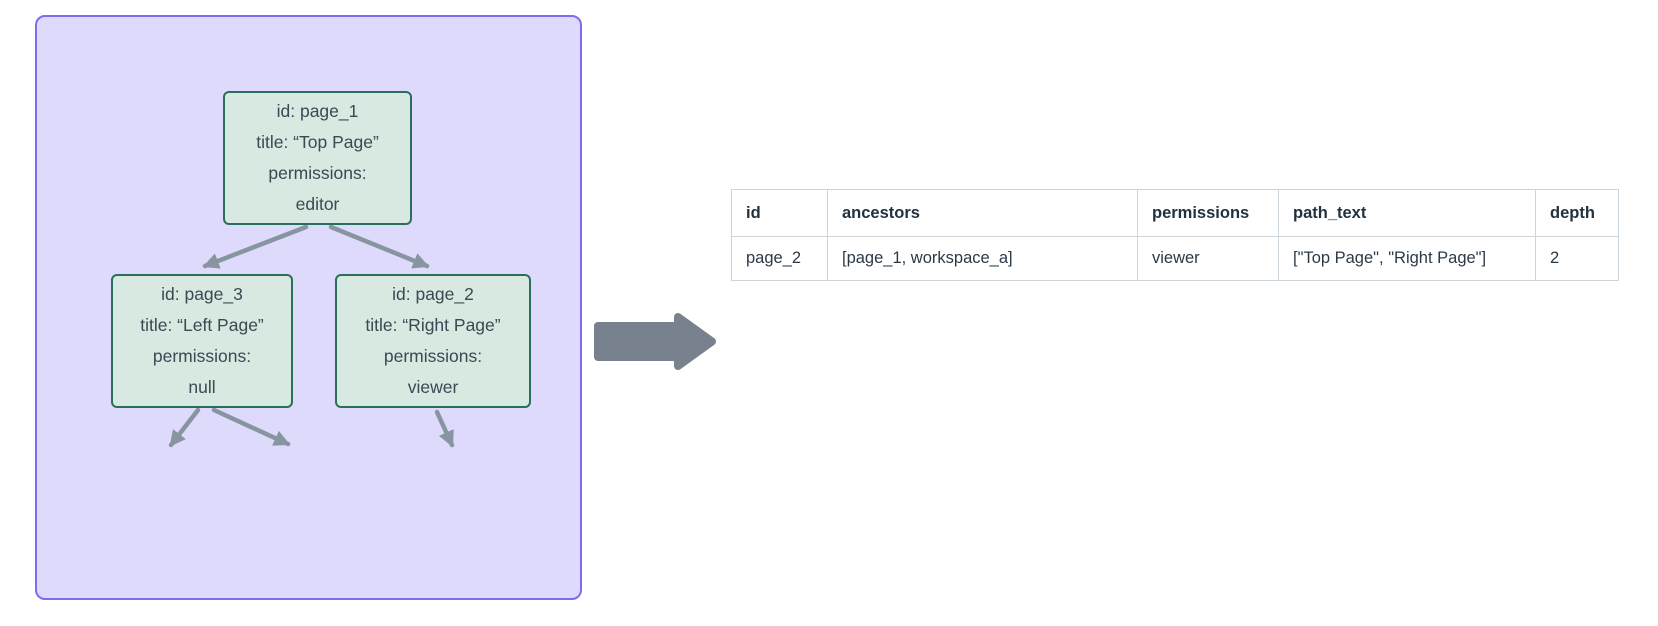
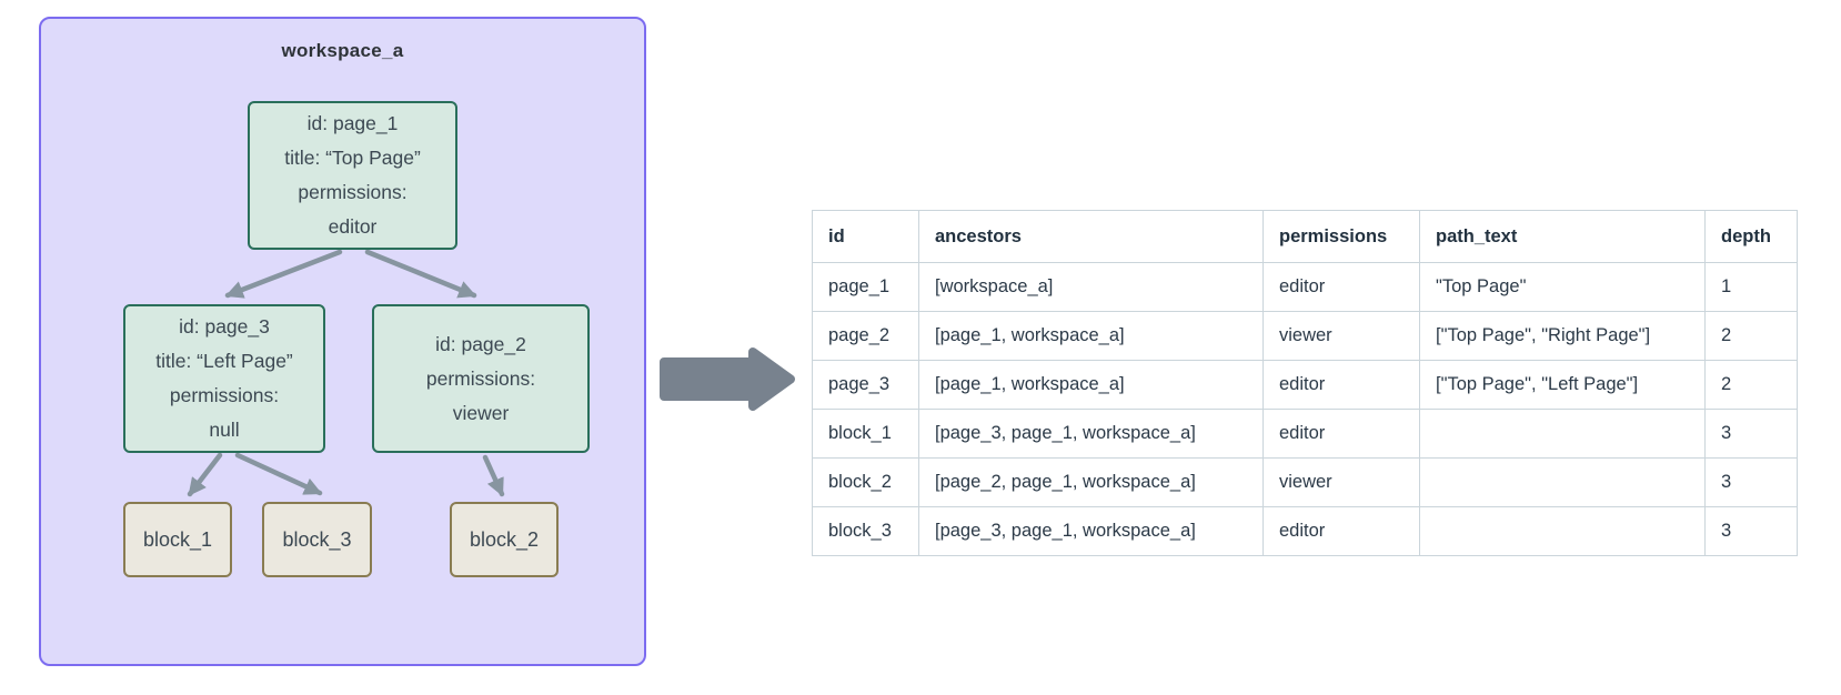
+ workspace_a
  id: page_1
  title: “Top Page”
  permissions:
  editor
  id: page_3
  title: “Left Page”
  permissions:
  null
  id: page_2
- title: “Right Page”
  permissions:
  viewer
+ block_1
+ block_3
+ block_2
  id	ancestors	permissions	path_text	depth
+ page_1	[workspace_a]	editor	"Top Page"	1
  page_2	[page_1, workspace_a]	viewer	["Top Page", "Right Page"]	2
+ page_3	[page_1, workspace_a]	editor	["Top Page", "Left Page"]	2
+ block_1	[page_3, page_1, workspace_a]	editor		3
+ block_2	[page_2, page_1, workspace_a]	viewer		3
+ block_3	[page_3, page_1, workspace_a]	editor		3
